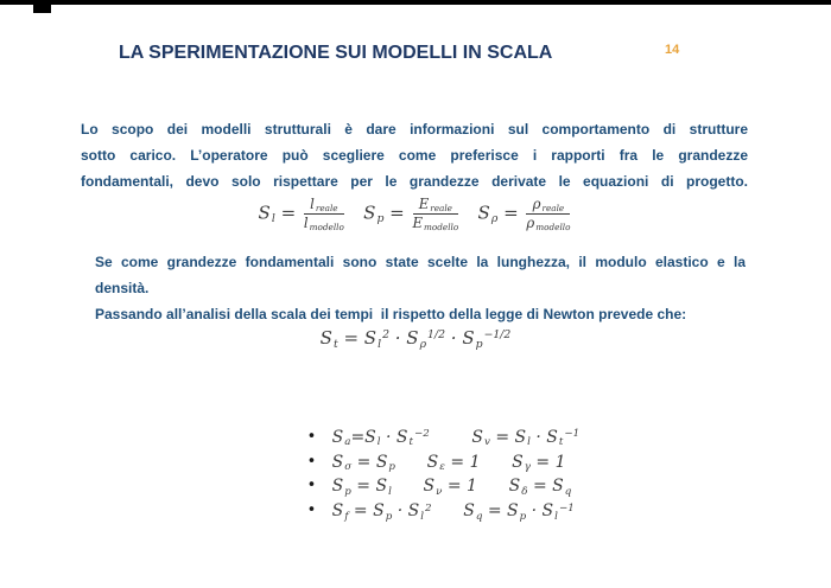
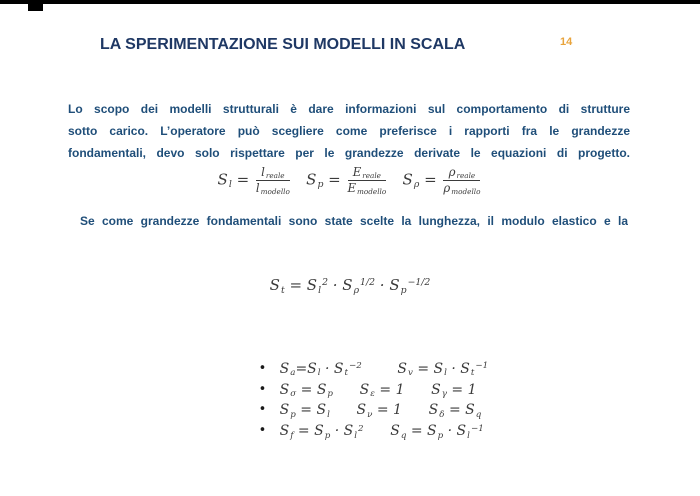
  LA SPERIMENTAZIONE SUI MODELLI IN SCALA
  14
  Lo scopo dei modelli strutturali è dare informazioni sul comportamento di strutture
  sotto carico. L’operatore può scegliere come preferisce i rapporti fra le grandezze
  fondamentali, devo solo rispettare per le grandezze derivate le equazioni di progetto.
  Sl =
  lreale
  lmodello
  Sp =
  Ereale
  Emodello
  Sρ =
  ρreale
  ρmodello
  Se come grandezze fondamentali sono state scelte la lunghezza, il modulo elastico e la
- densità.
- Passando all’analisi della scala dei tempi il rispetto della legge di Newton prevede che:
  St = Sl2 · Sρ1/2 · Sp−1/2
  • Sa=Sl · St−2 Sv = Sl · St−1
  • Sσ = Sp Sε = 1 Sγ = 1
  • Sp = Sl Sν = 1 Sδ = Sq
  • Sf = Sp · Sl2 Sq = Sp · Sl−1
